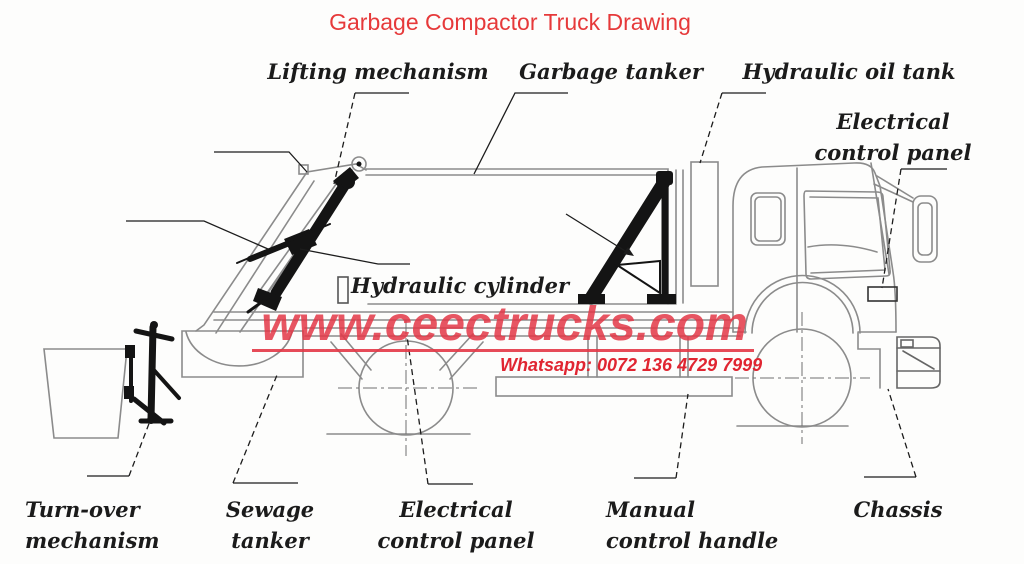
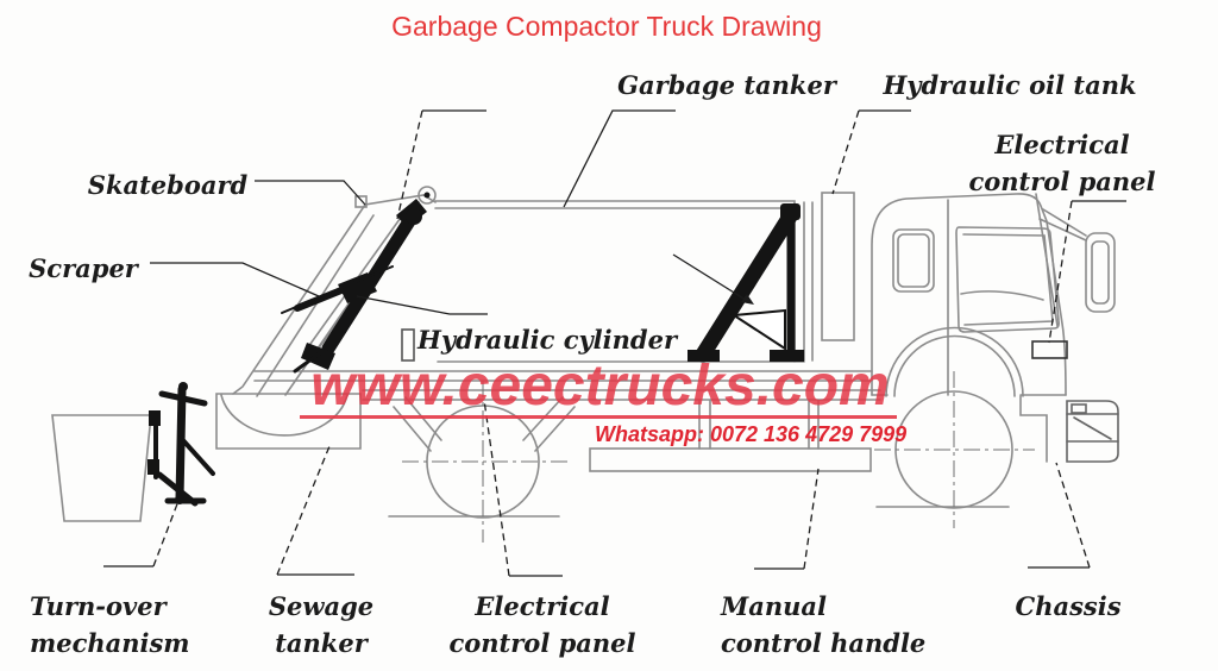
  Garbage Compactor Truck Drawing
- Lifting mechanism
  Garbage tanker
  Hydraulic oil tank
  Electrical
  control panel
+ Skateboard
+ Scraper
  Hydraulic cylinder
  Turn-over
  mechanism
  Sewage
  tanker
  Electrical
  control panel
  Manual
  control handle
  Chassis
  www.ceectrucks.com
  Whatsapp: 0072 136 4729 7999
